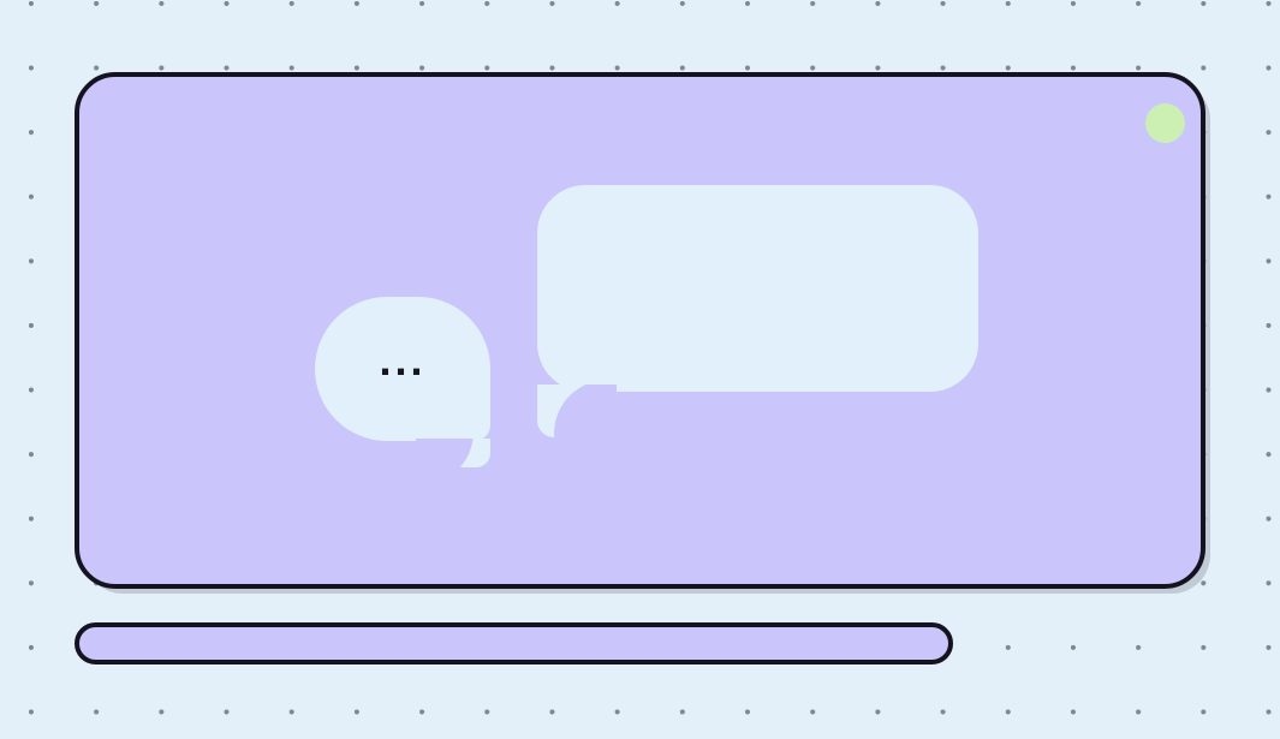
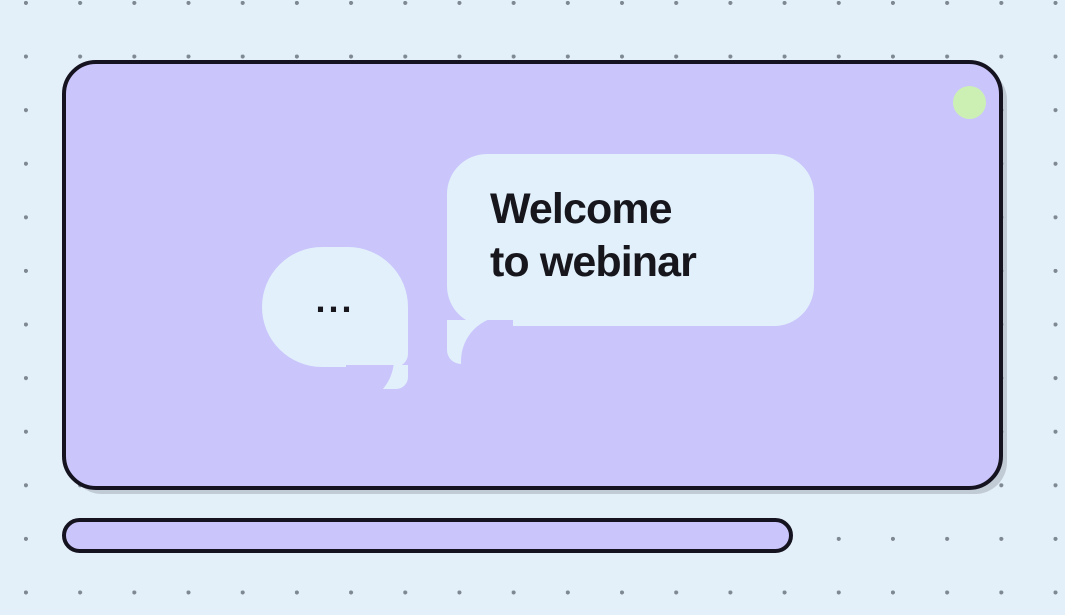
  ...
+ Welcome
+ to webinar
